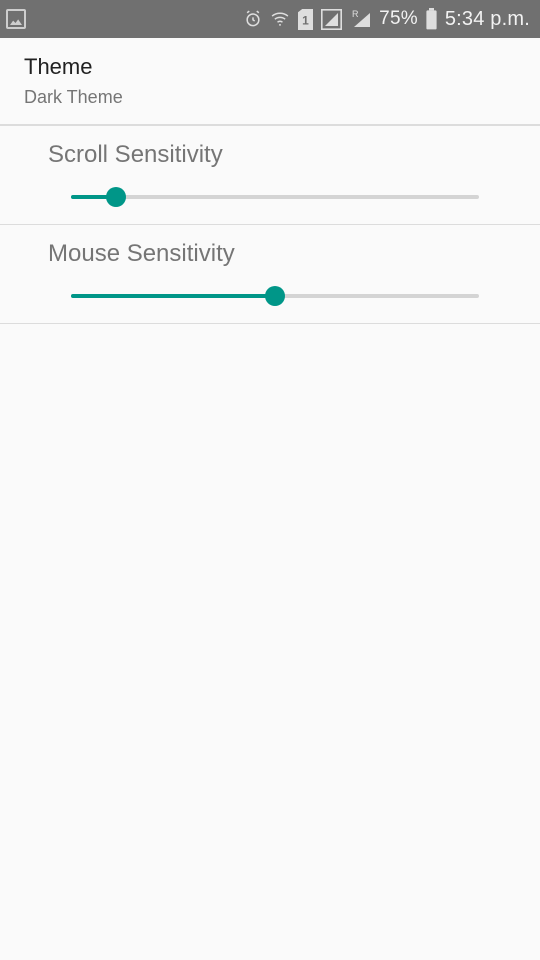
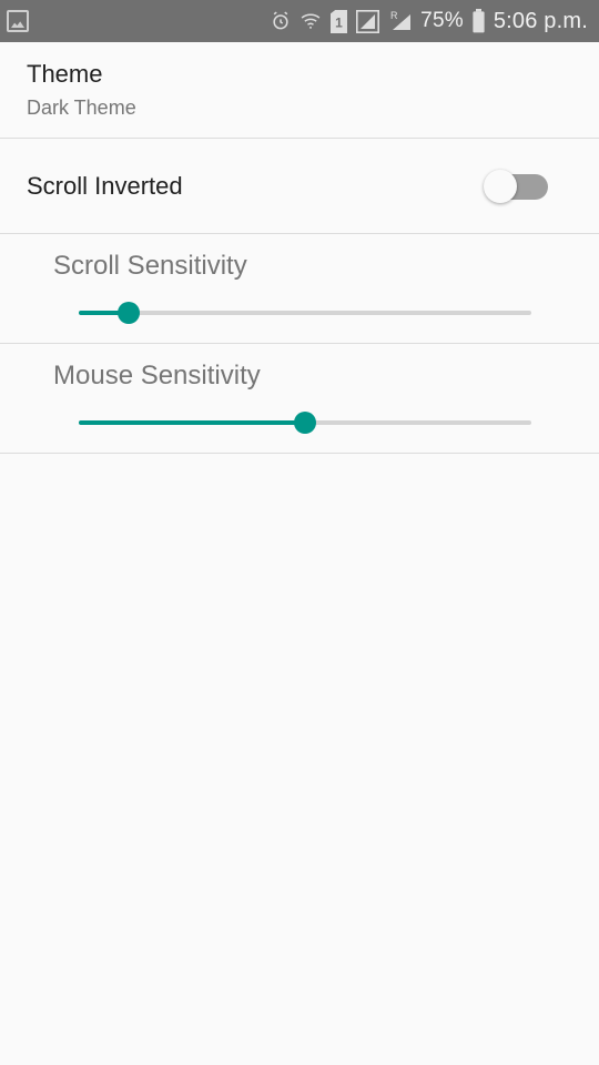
  1
  R
  75%
- 5:34 p.m.
+ 5:06 p.m.
  Theme
  Dark Theme
+ Scroll Inverted
  Scroll Sensitivity
  Mouse Sensitivity
